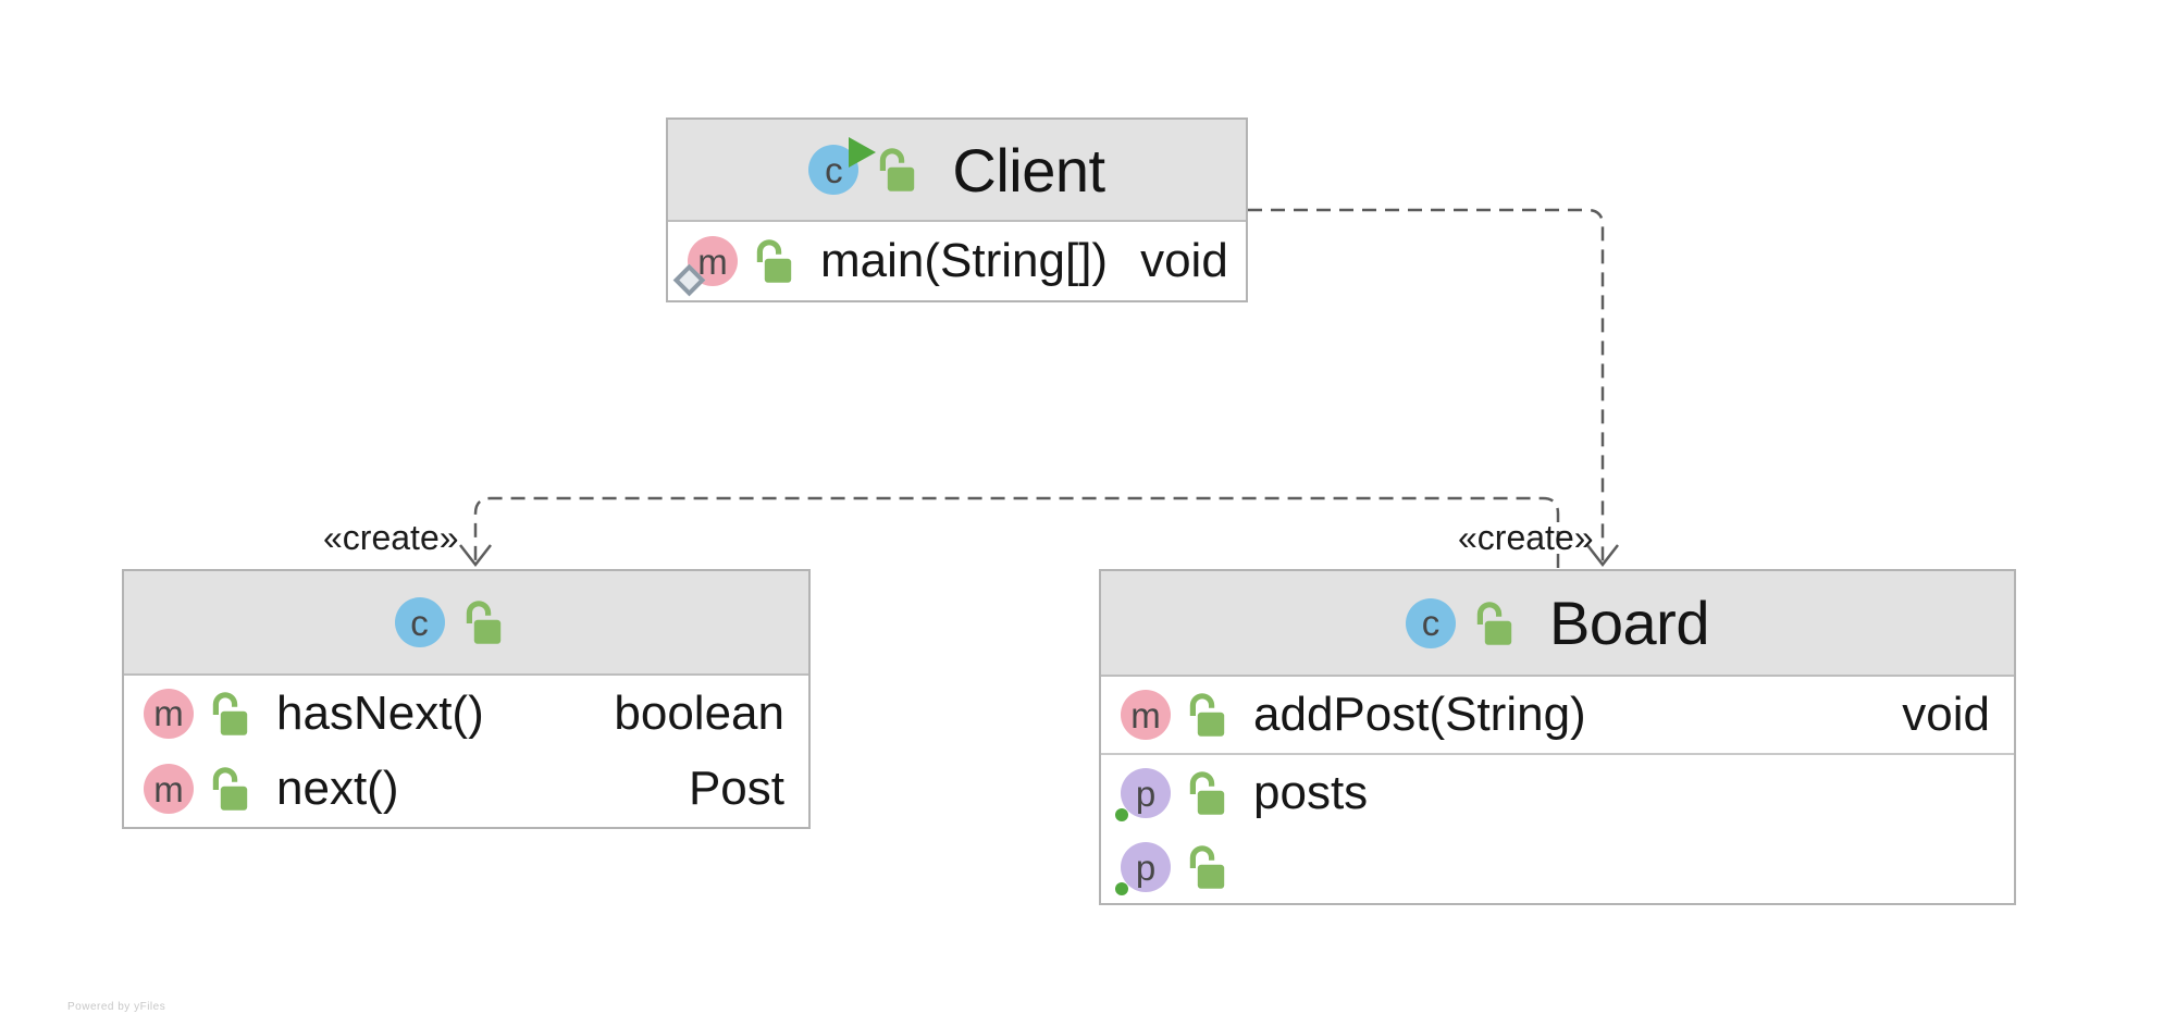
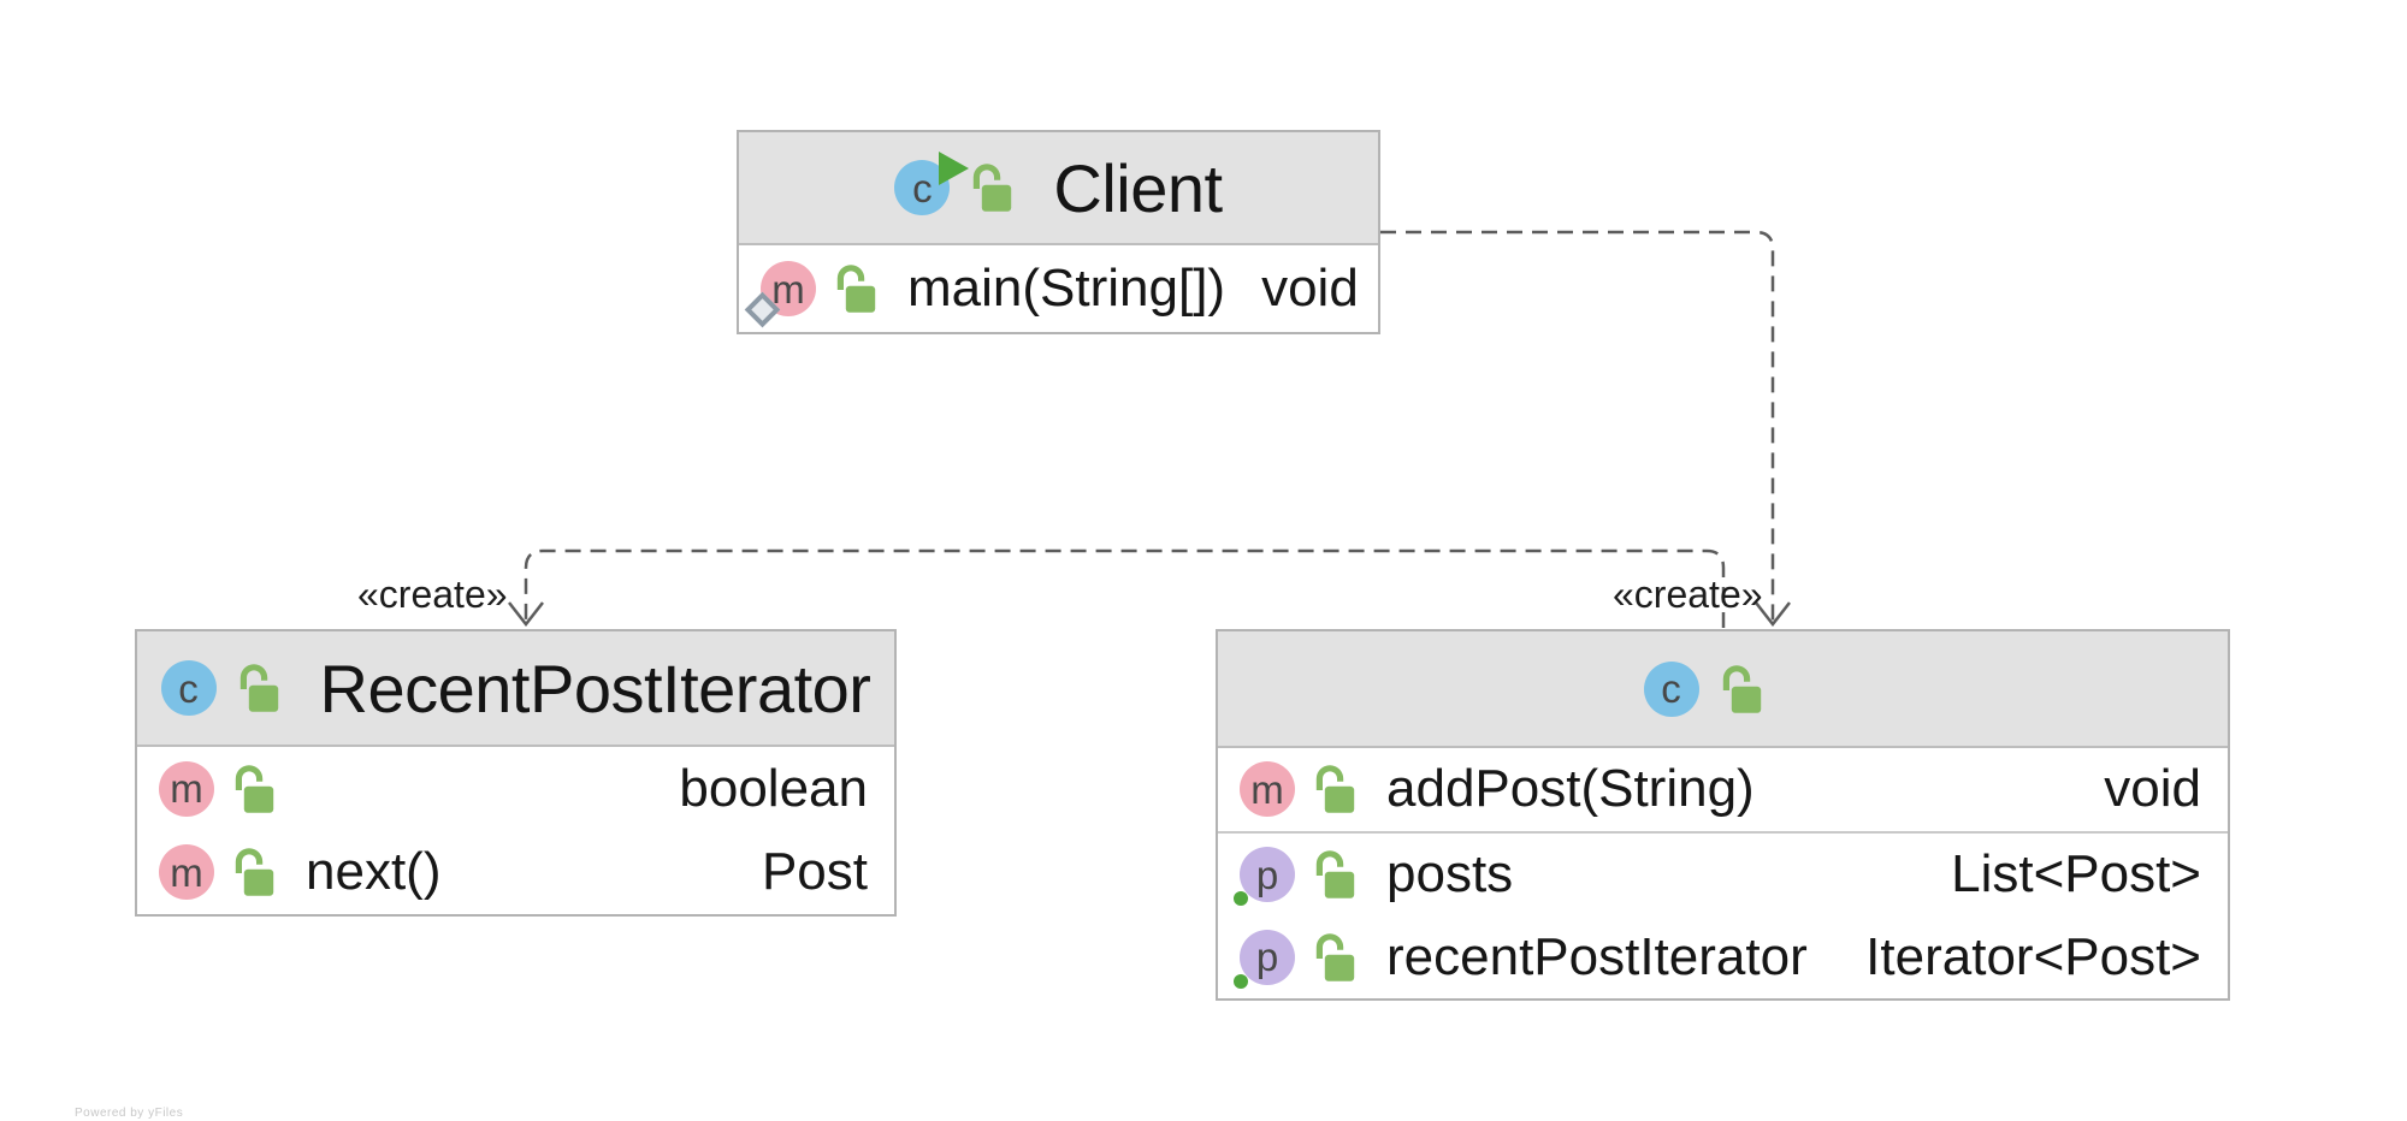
  «create»
  «create»
  c
  Client
  m
  main(String[])
  void
  c
+ RecentPostIterator
  m
- hasNext()
  boolean
  m
  next()
  Post
  c
- Board
  m
  addPost(String)
  void
  p
  posts
+ List<Post>
  p
+ recentPostIterator
+ Iterator<Post>
  Powered by yFiles
